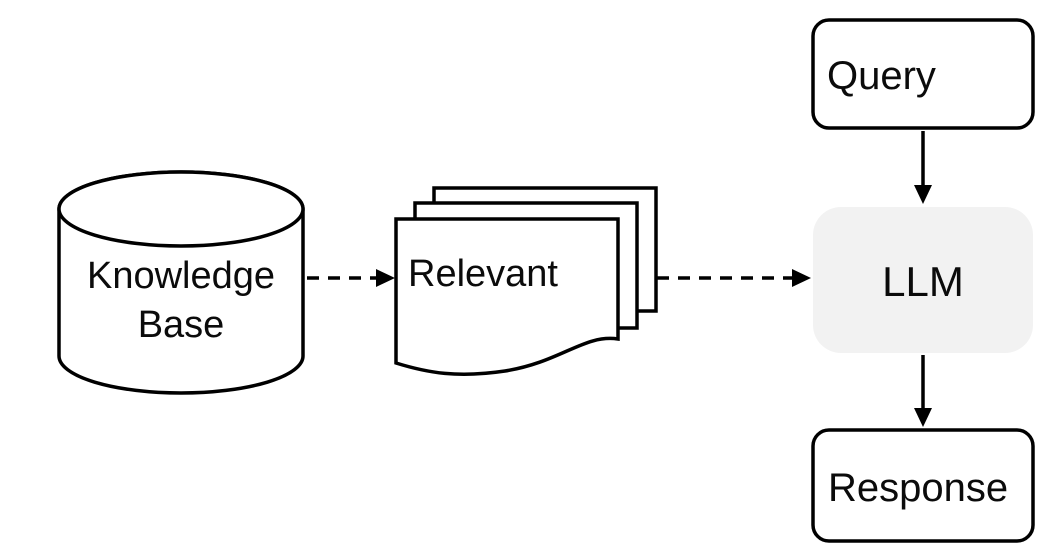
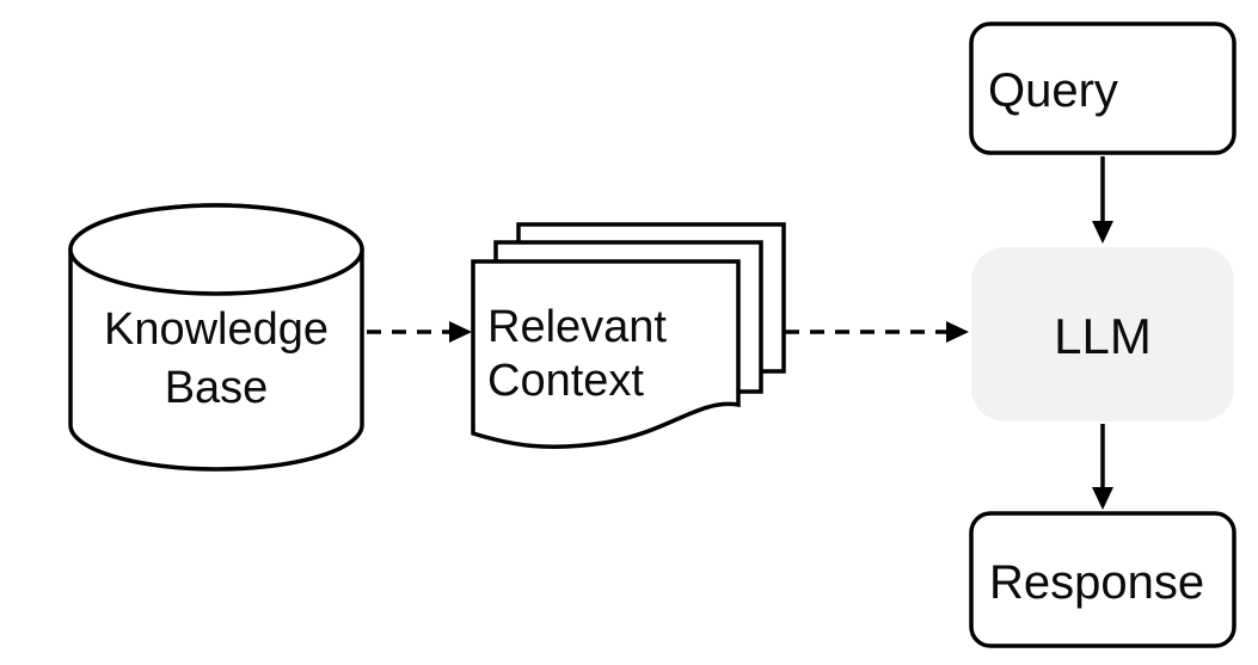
  Knowledge
  Base
  Relevant
+ Context
  Query
  LLM
  Response
